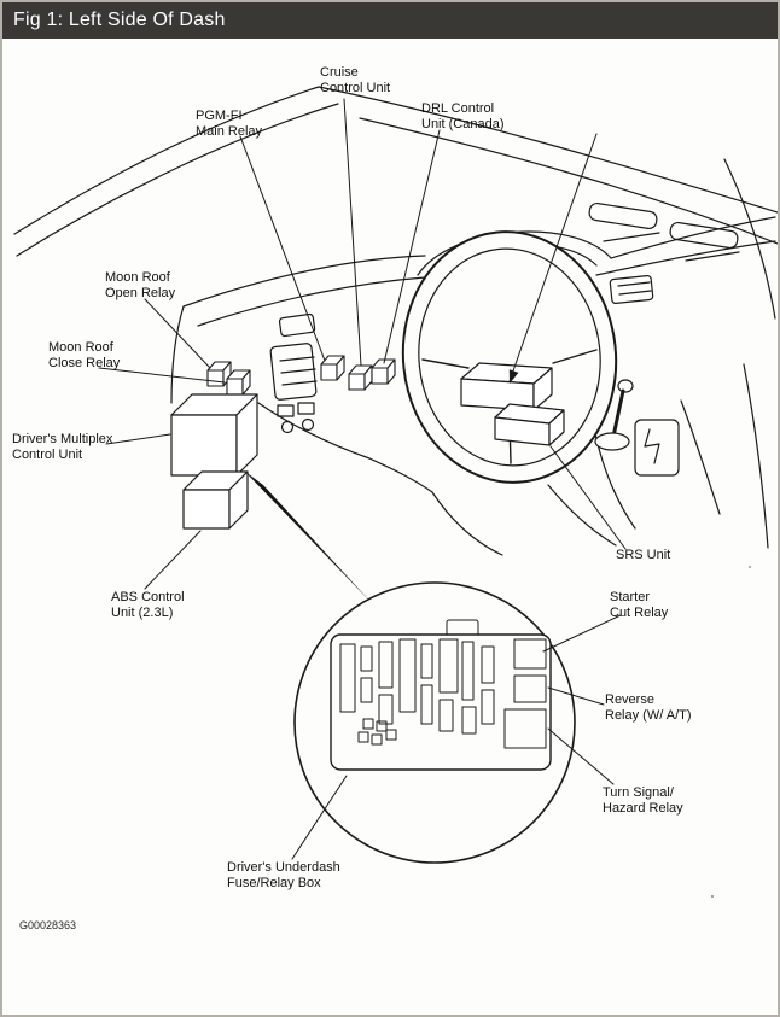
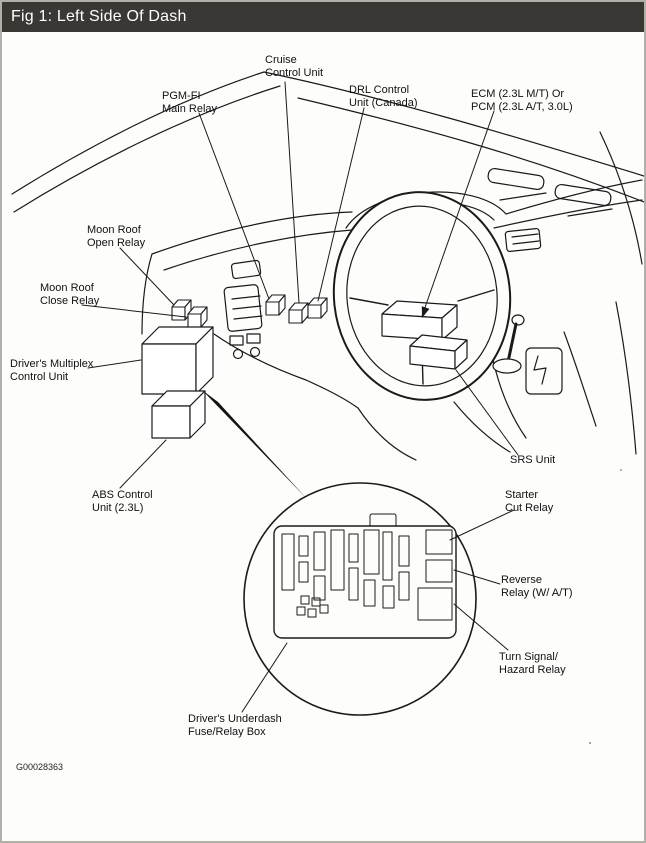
  Fig 1: Left Side Of Dash
  Cruise
  Control Unit
  PGM-FI
  Main Relay
  DRL Control
  Unit (Canada)
+ ECM (2.3L M/T) Or
+ PCM (2.3L A/T, 3.0L)
  Moon Roof
  Open Relay
  Moon Roof
  Close Relay
  Driver's Multiplex
  Control Unit
  ABS Control
  Unit (2.3L)
  SRS Unit
  Starter
  Cut Relay
  Reverse
  Relay (W/ A/T)
  Turn Signal/
  Hazard Relay
  Driver's Underdash
  Fuse/Relay Box
  G00028363
